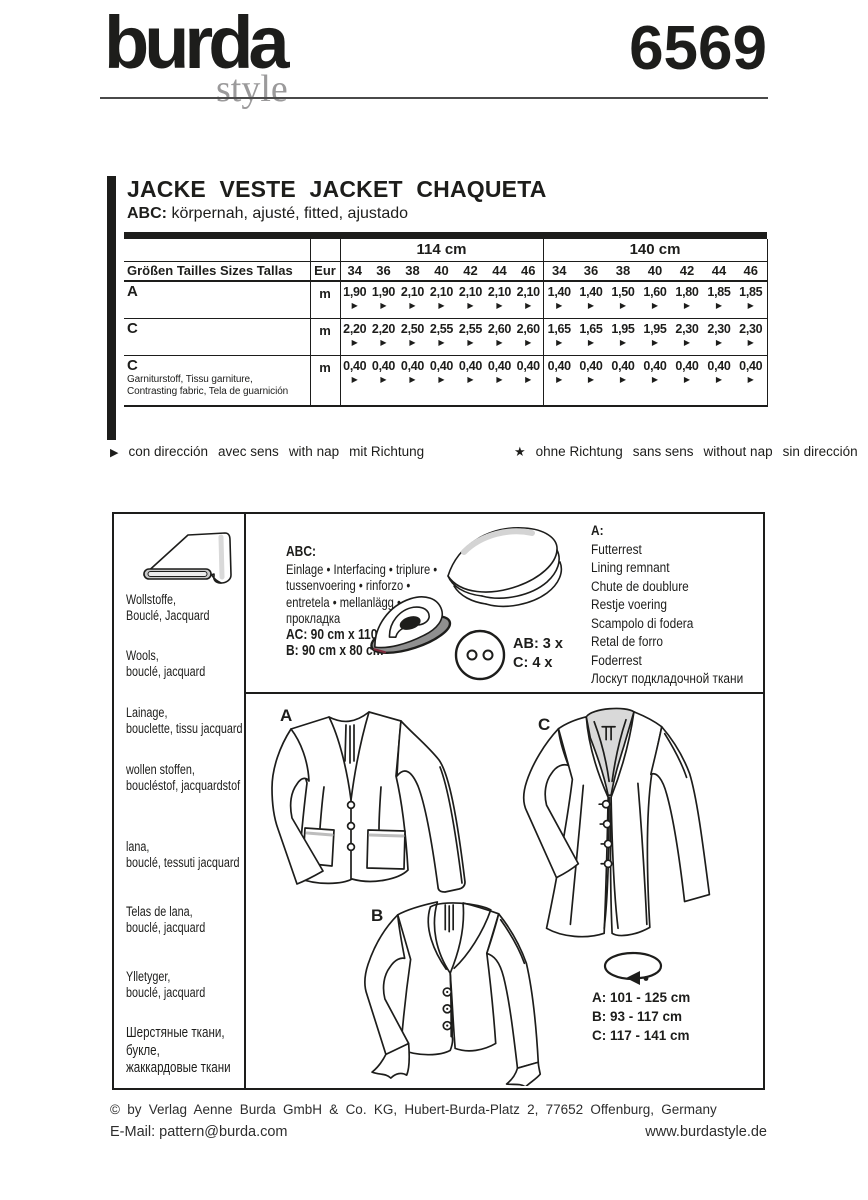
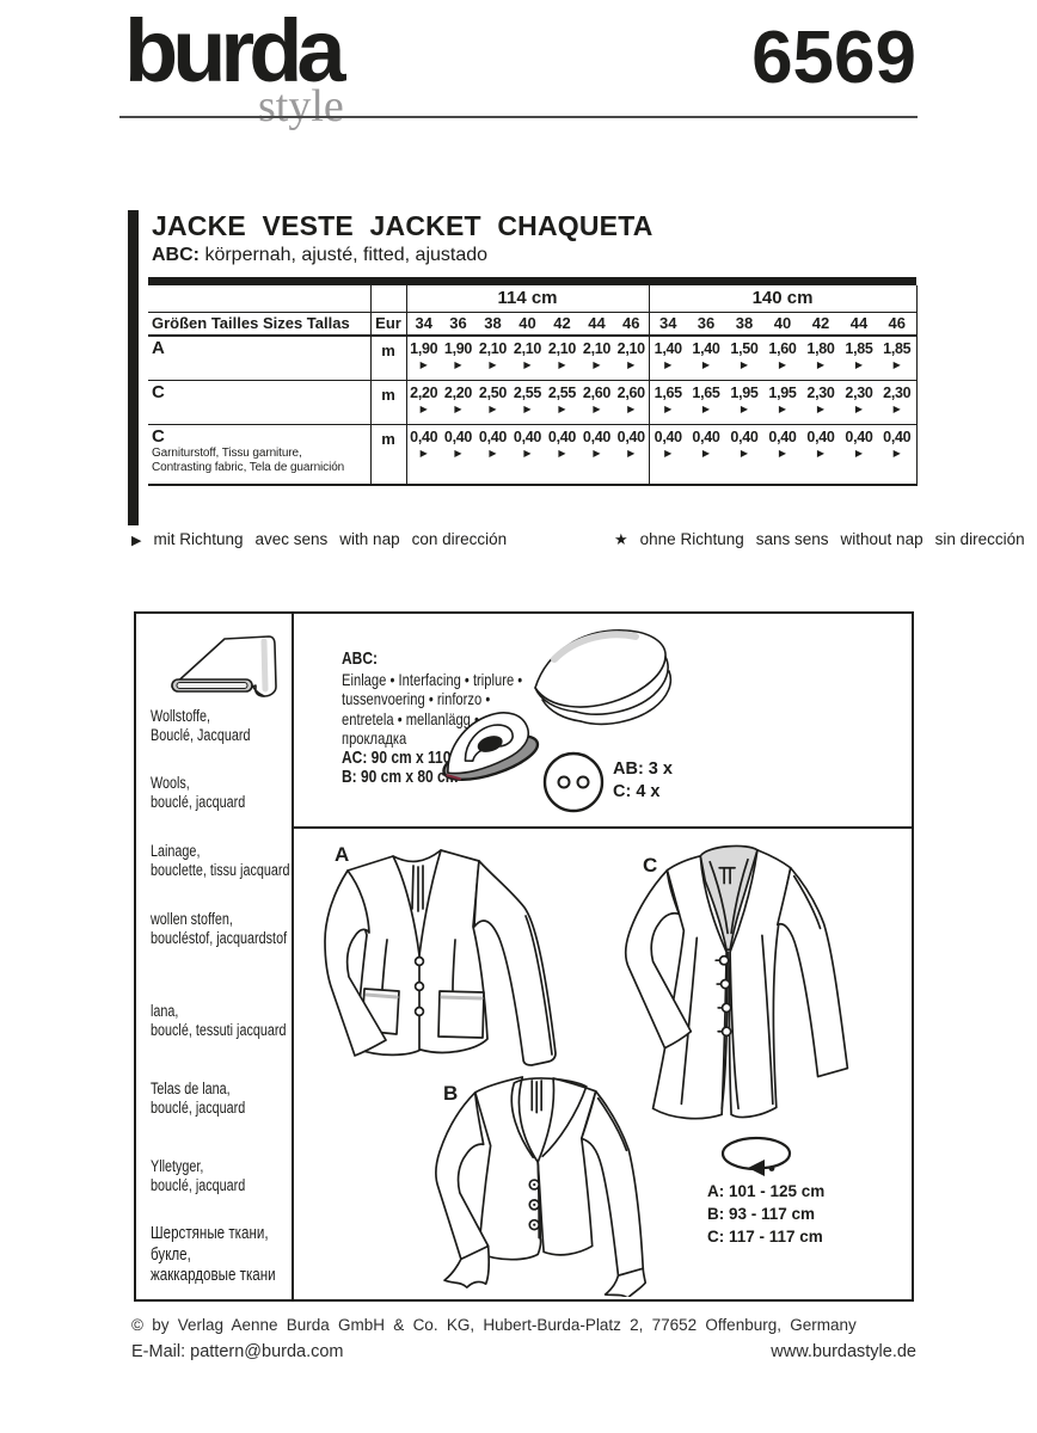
  burda
  style
  6569
  JACKE VESTE JACKET CHAQUETA
  ABC: körpernah, ajusté, fitted, ajustado
  		114 cm	140 cm
  Größen Tailles Sizes Tallas	Eur	34	36	38	40	42	44	46	34	36	38	40	42	44	46
  A	m	1,90▶	1,90▶	2,10▶	2,10▶	2,10▶	2,10▶	2,10▶	1,40▶	1,40▶	1,50▶	1,60▶	1,80▶	1,85▶	1,85▶
  C	m	2,20▶	2,20▶	2,50▶	2,55▶	2,55▶	2,60▶	2,60▶	1,65▶	1,65▶	1,95▶	1,95▶	2,30▶	2,30▶	2,30▶
  CGarniturstoff, Tissu garniture, Contrasting fabric, Tela de guarnición	m	0,40▶	0,40▶	0,40▶	0,40▶	0,40▶	0,40▶	0,40▶	0,40▶	0,40▶	0,40▶	0,40▶	0,40▶	0,40▶	0,40▶
  ▶
- con dirección
+ mit Richtung
  avec sens
  with nap
- mit Richtung
+ con dirección
  ★
  ohne Richtung
  sans sens
  without nap
  sin dirección
  Wollstoffe,
  Bouclé, Jacquard
  Wools,
  bouclé, jacquard
  Lainage,
  bouclette, tissu jacquard
  wollen stoffen,
  boucléstof, jacquardstof
  lana,
  bouclé, tessuti jacquard
  Telas de lana,
  bouclé, jacquard
  Ylletyger,
  bouclé, jacquard
  Шерстяные ткани,
  букле,
  жаккардовые ткани
  ABC:
  Einlage • Interfacing • triplure •
  tussenvoering • rinforzo •
  entretela • mellanlägg •
  прокладка
  AC: 90 cm x 110
  B: 90 cm x 80 c
  AB: 3 x
  C: 4 x
- A:
- Futterrest
- Lining remnant
- Chute de doublure
- Restje voering
- Scampolo di fodera
- Retal de forro
- Foderrest
- Лоскут подкладочной ткани
  A
  B
  C
  A: 101 - 125 cm
  B: 93 - 117 cm
- C: 117 - 141 cm
+ C: 117 - 117 cm
  © by Verlag Aenne Burda GmbH & Co. KG, Hubert-Burda-Platz 2, 77652 Offenburg, Germany
  E-Mail: pattern@burda.com
  www.burdastyle.de
